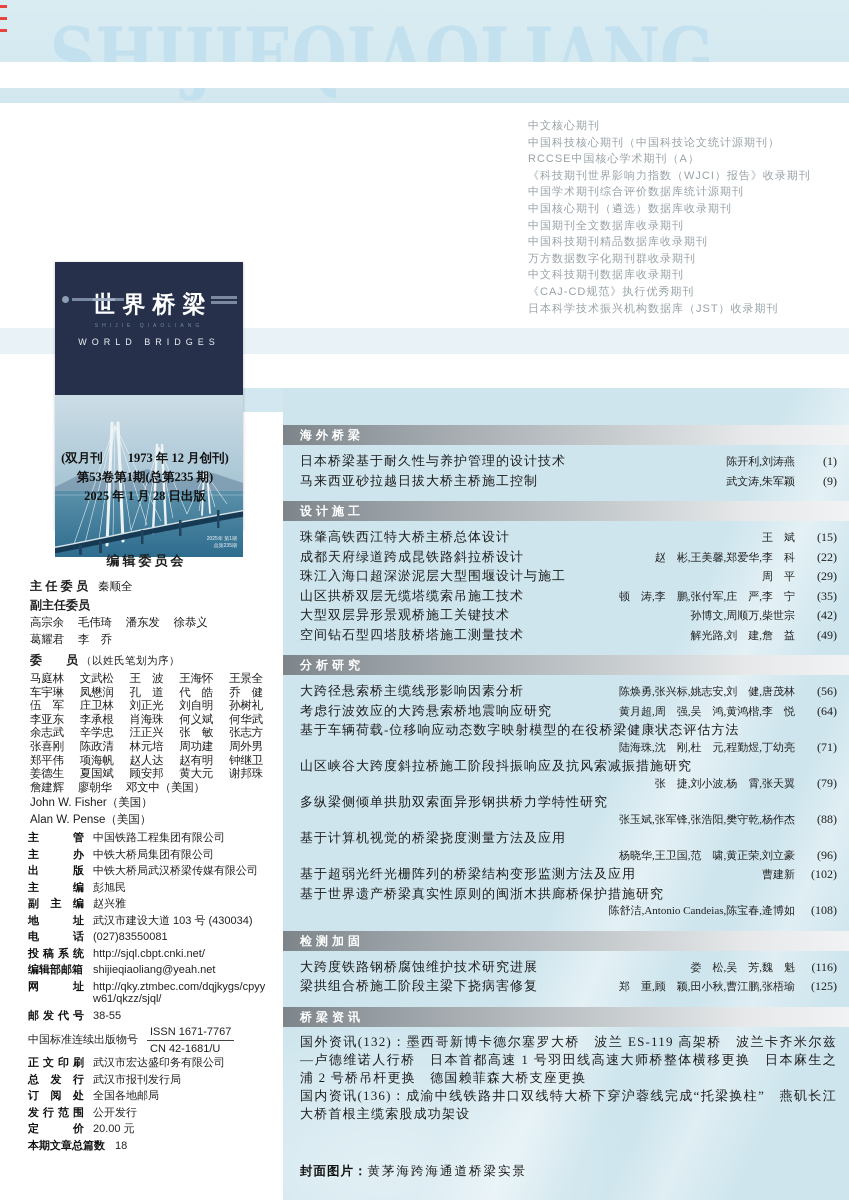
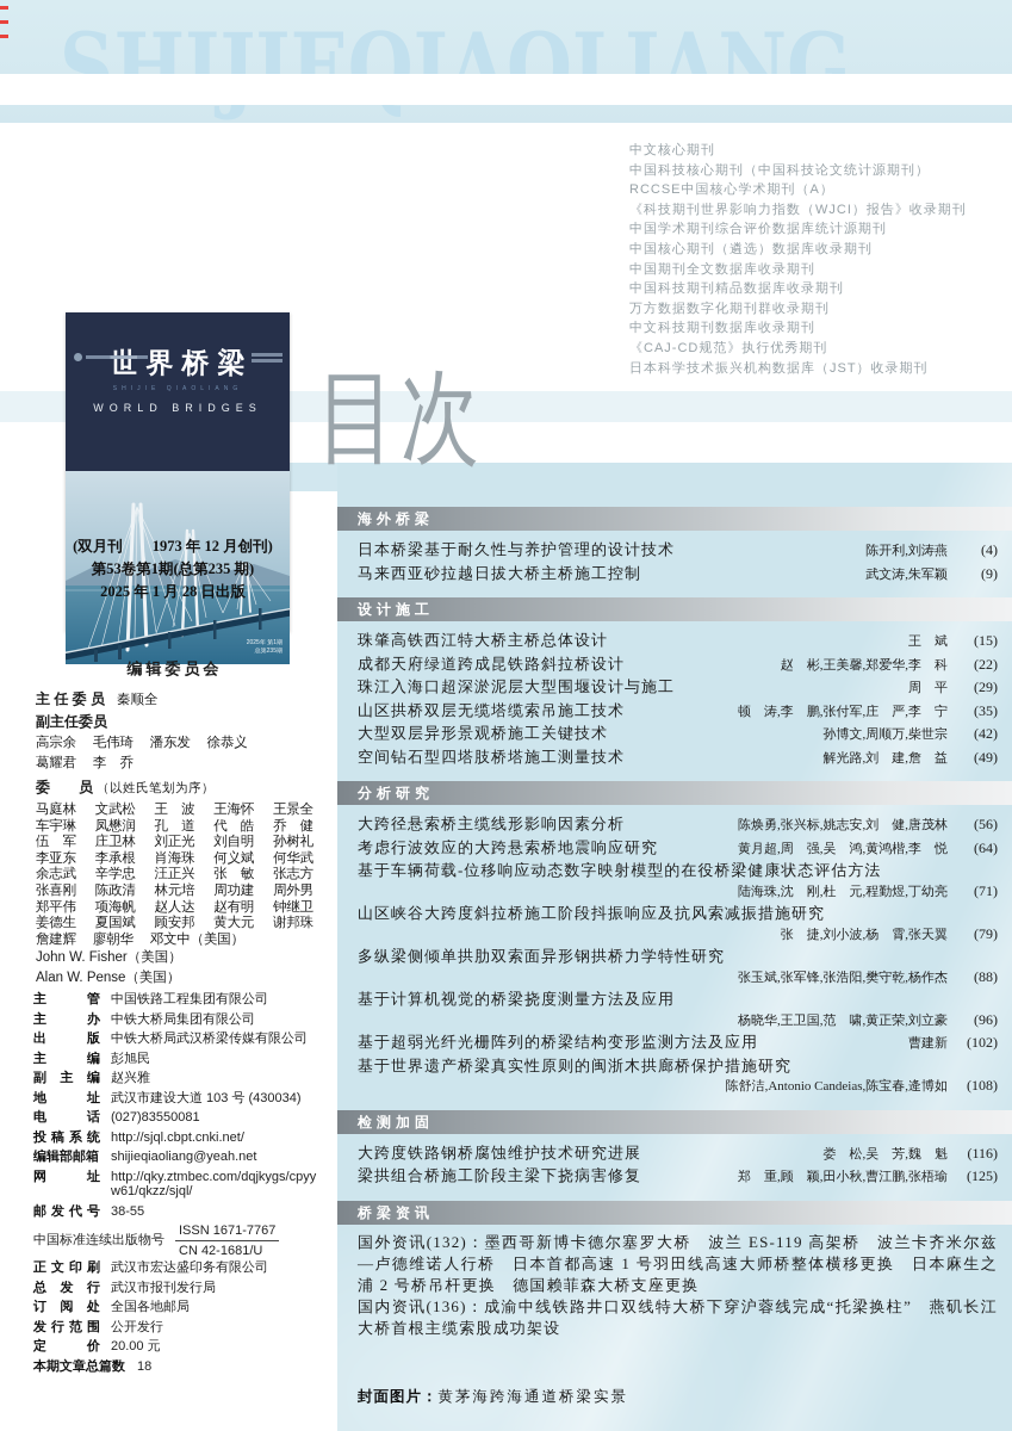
  SHIJIEQIAOLIANG
+ 目次
  中文核心期刊
  中国科技核心期刊（中国科技论文统计源期刊）
  RCCSE中国核心学术期刊（A）
  《科技期刊世界影响力指数（WJCI）报告》收录期刊
  中国学术期刊综合评价数据库统计源期刊
  中国核心期刊（遴选）数据库收录期刊
  中国期刊全文数据库收录期刊
  中国科技期刊精品数据库收录期刊
  万方数据数字化期刊群收录期刊
  中文科技期刊数据库收录期刊
  《CAJ-CD规范》执行优秀期刊
  日本科学技术振兴机构数据库（JST）收录期刊
  世界桥梁
  WORLD BRIDGES
  (双月刊 1973 年 12 月创刊)
  第53卷第1期(总第235 期)
  2025 年 1 月 28 日出版
  编辑委员会
  主 任 委 员 秦顺全
  副主任委员
  高宗余
  毛伟琦
  潘东发
  徐恭义
  葛耀君
  李 乔
  委 员 （以姓氏笔划为序）
  马庭林
  文武松
  王 波
  王海怀
  王景全
  车宇琳
  凤懋润
  孔 道
  代 皓
  乔 健
  伍 军
  庄卫林
  刘正光
  刘自明
  孙树礼
  李亚东
  李承根
  肖海珠
  何义斌
  何华武
  余志武
  辛学忠
  汪正兴
  张 敏
  张志方
  张喜刚
  陈政清
  林元培
  周功建
  周外男
  郑平伟
  项海帆
  赵人达
  赵有明
  钟继卫
  姜德生
  夏国斌
  顾安邦
  黄大元
  谢邦珠
  詹建辉
  廖朝华
  邓文中（美国）
  John W. Fisher（美国）
  Alan W. Pense（美国）
  主管
  中国铁路工程集团有限公司
  主办
  中铁大桥局集团有限公司
  出版
  中铁大桥局武汉桥梁传媒有限公司
  主编
  彭旭民
  副主编
  赵兴雅
  地址
  武汉市建设大道 103 号 (430034)
  电话
  (027)83550081
  投稿系统
  http://sjql.cbpt.cnki.net/
  编辑部邮箱
  shijieqiaoliang@yeah.net
  网址
  http://qky.ztmbec.com/dqjkygs/cpyyw61/qkzz/sjql/
  邮发代号
  38-55
  中国标准连续出版物号
  ISSN 1671-7767
  CN 42-1681/U
  正文印刷
  武汉市宏达盛印务有限公司
  总发行
  武汉市报刊发行局
  订阅处
  全国各地邮局
  发行范围
  公开发行
  定价
  20.00 元
  本期文章总篇数
  18
  海外桥梁
  日本桥梁基于耐久性与养护管理的设计技术
  陈开利,刘涛燕
- (1)
+ (4)
  马来西亚砂拉越日拔大桥主桥施工控制
  武文涛,朱军颖
  (9)
  设计施工
  珠肇高铁西江特大桥主桥总体设计
  王 斌
  (15)
  成都天府绿道跨成昆铁路斜拉桥设计
  赵 彬,王美馨,郑爱华,李 科
  (22)
  珠江入海口超深淤泥层大型围堰设计与施工
  周 平
  (29)
  山区拱桥双层无缆塔缆索吊施工技术
  顿 涛,李 鹏,张付军,庄 严,李 宁
  (35)
  大型双层异形景观桥施工关键技术
  孙博文,周顺万,柴世宗
  (42)
  空间钻石型四塔肢桥塔施工测量技术
  解光路,刘 建,詹 益
  (49)
  分析研究
  大跨径悬索桥主缆线形影响因素分析
  陈焕勇,张兴标,姚志安,刘 健,唐茂林
  (56)
  考虑行波效应的大跨悬索桥地震响应研究
  黄月超,周 强,吴 鸿,黄鸿楷,李 悦
  (64)
  基于车辆荷载-位移响应动态数字映射模型的在役桥梁健康状态评估方法
  陆海珠,沈 刚,杜 元,程勤煜,丁幼亮
  (71)
  山区峡谷大跨度斜拉桥施工阶段抖振响应及抗风索减振措施研究
  张 捷,刘小波,杨 霄,张天翼
  (79)
  多纵梁侧倾单拱肋双索面异形钢拱桥力学特性研究
  张玉斌,张军锋,张浩阳,樊守乾,杨作杰
  (88)
  基于计算机视觉的桥梁挠度测量方法及应用
  杨晓华,王卫国,范 啸,黄正荣,刘立豪
  (96)
  基于超弱光纤光栅阵列的桥梁结构变形监测方法及应用
  曹建新
  (102)
  基于世界遗产桥梁真实性原则的闽浙木拱廊桥保护措施研究
  陈舒洁,Antonio Candeias,陈宝春,逄博如
  (108)
  检测加固
  大跨度铁路钢桥腐蚀维护技术研究进展
  娄 松,吴 芳,魏 魁
  (116)
  梁拱组合桥施工阶段主梁下挠病害修复
  郑 重,顾 颖,田小秋,曹江鹏,张梧瑜
  (125)
  桥梁资讯
  国外资讯(132)：墨西哥新博卡德尔塞罗大桥 波兰 ES-119 高架桥 波兰卡齐米尔兹—卢德维诺人行桥 日本首都高速 1 号羽田线高速大师桥整体横移更换 日本麻生之浦 2 号桥吊杆更换 德国赖菲森大桥支座更换
  国内资讯(136)：成渝中线铁路井口双线特大桥下穿沪蓉线完成“托梁换柱” 燕矶长江大桥首根主缆索股成功架设
  封面图片：黄茅海跨海通道桥梁实景
